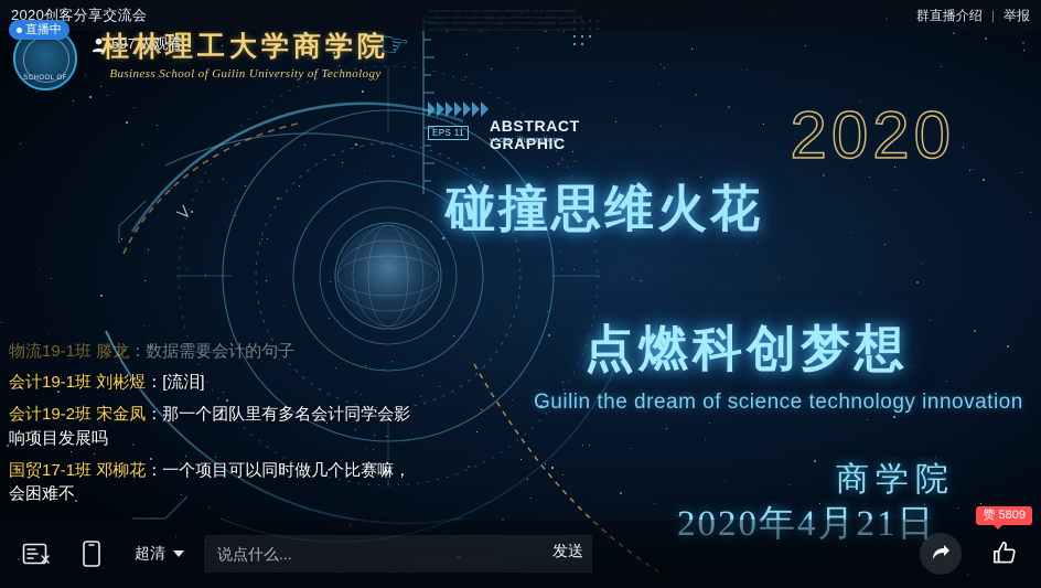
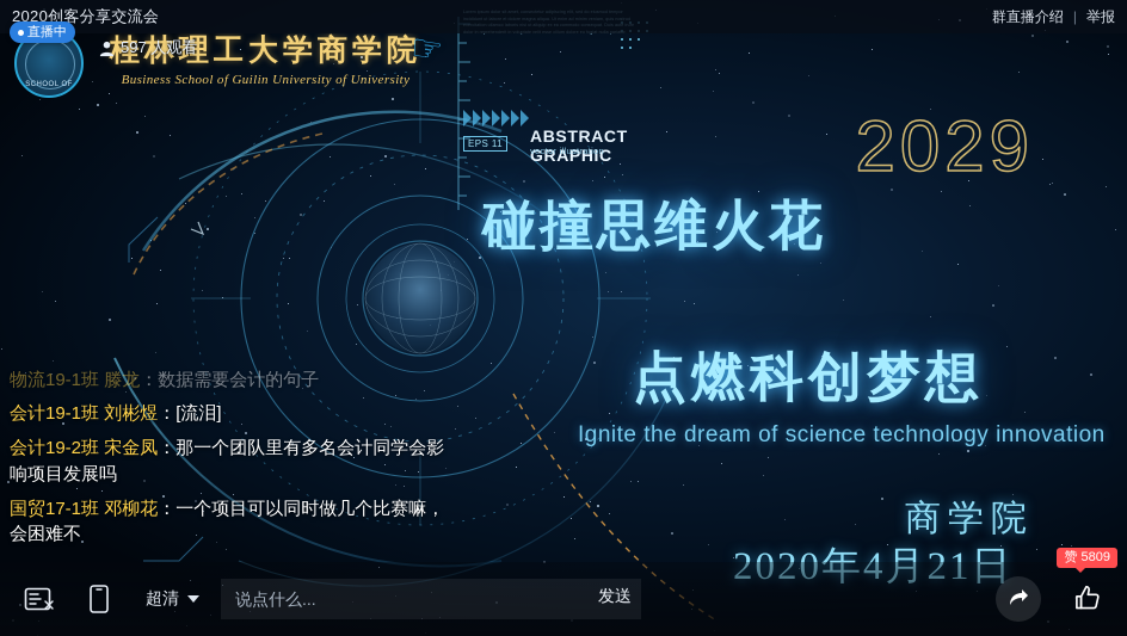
  EPS 11
  ABSTRACT GRAPHIC
  vector illustration
- 2020
+ 2029
  碰撞思维火花
  点燃科创梦想
- Guilin the dream of science technology innovation
+ Ignite the dream of science technology innovation
  商学院
  桂林理工大学商学院
- Business School of Guilin University of Technology
+ Business School of Guilin University of University
  2020创客分享交流会
  群直播介绍
  |
  举报
  直播中
  597 人观看
  物流19-1班 滕龙：数据需要会计的句子
  会计19-1班 刘彬煜：[流泪]
  会计19-2班 宋金凤：那一个团队里有多名会计同学会影响项目发展吗
  国贸17-1班 邓柳花：一个项目可以同时做几个比赛嘛，会困难不
  超清
  说点什么...
  发送
  赞 5809
